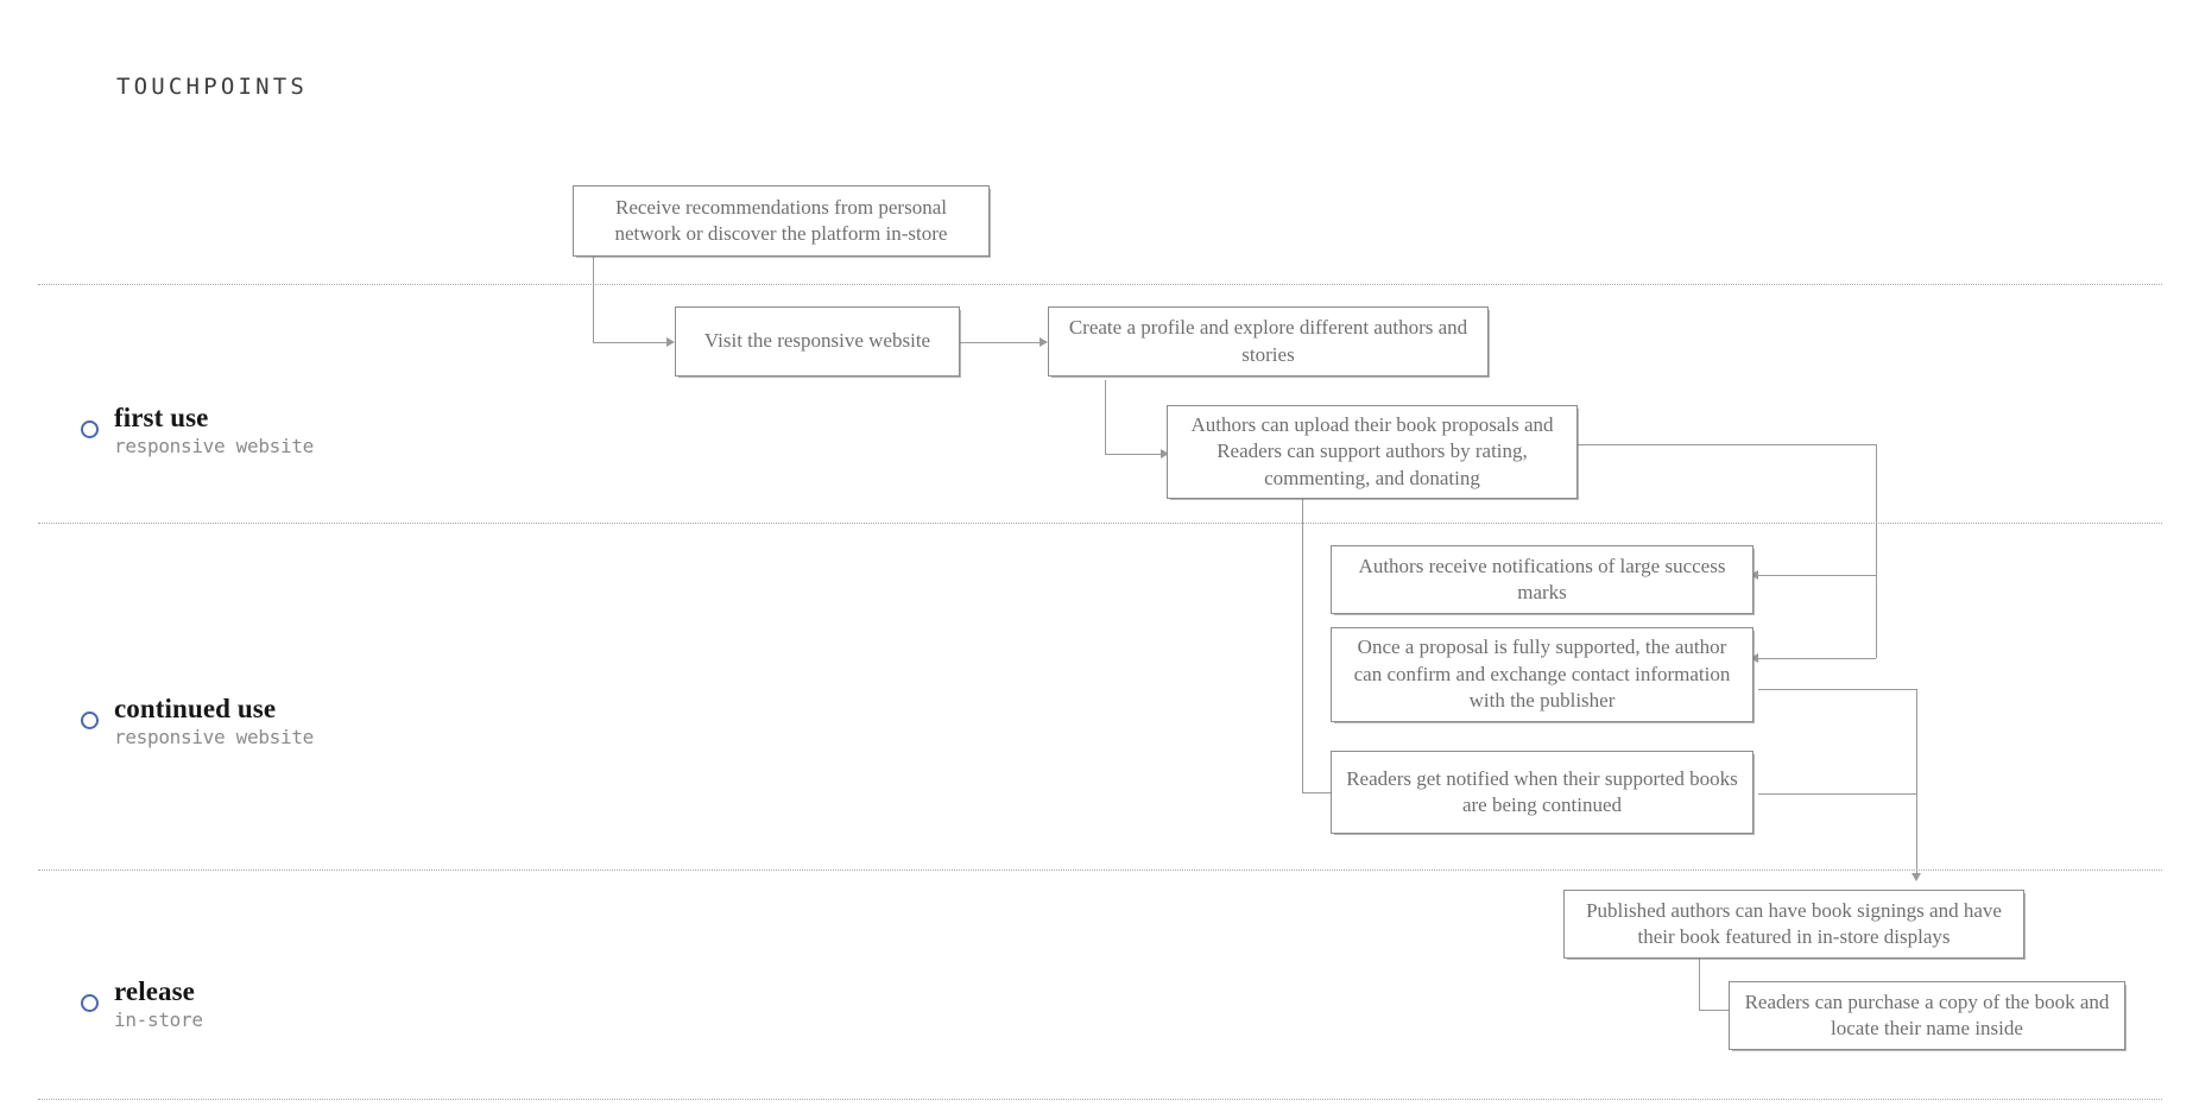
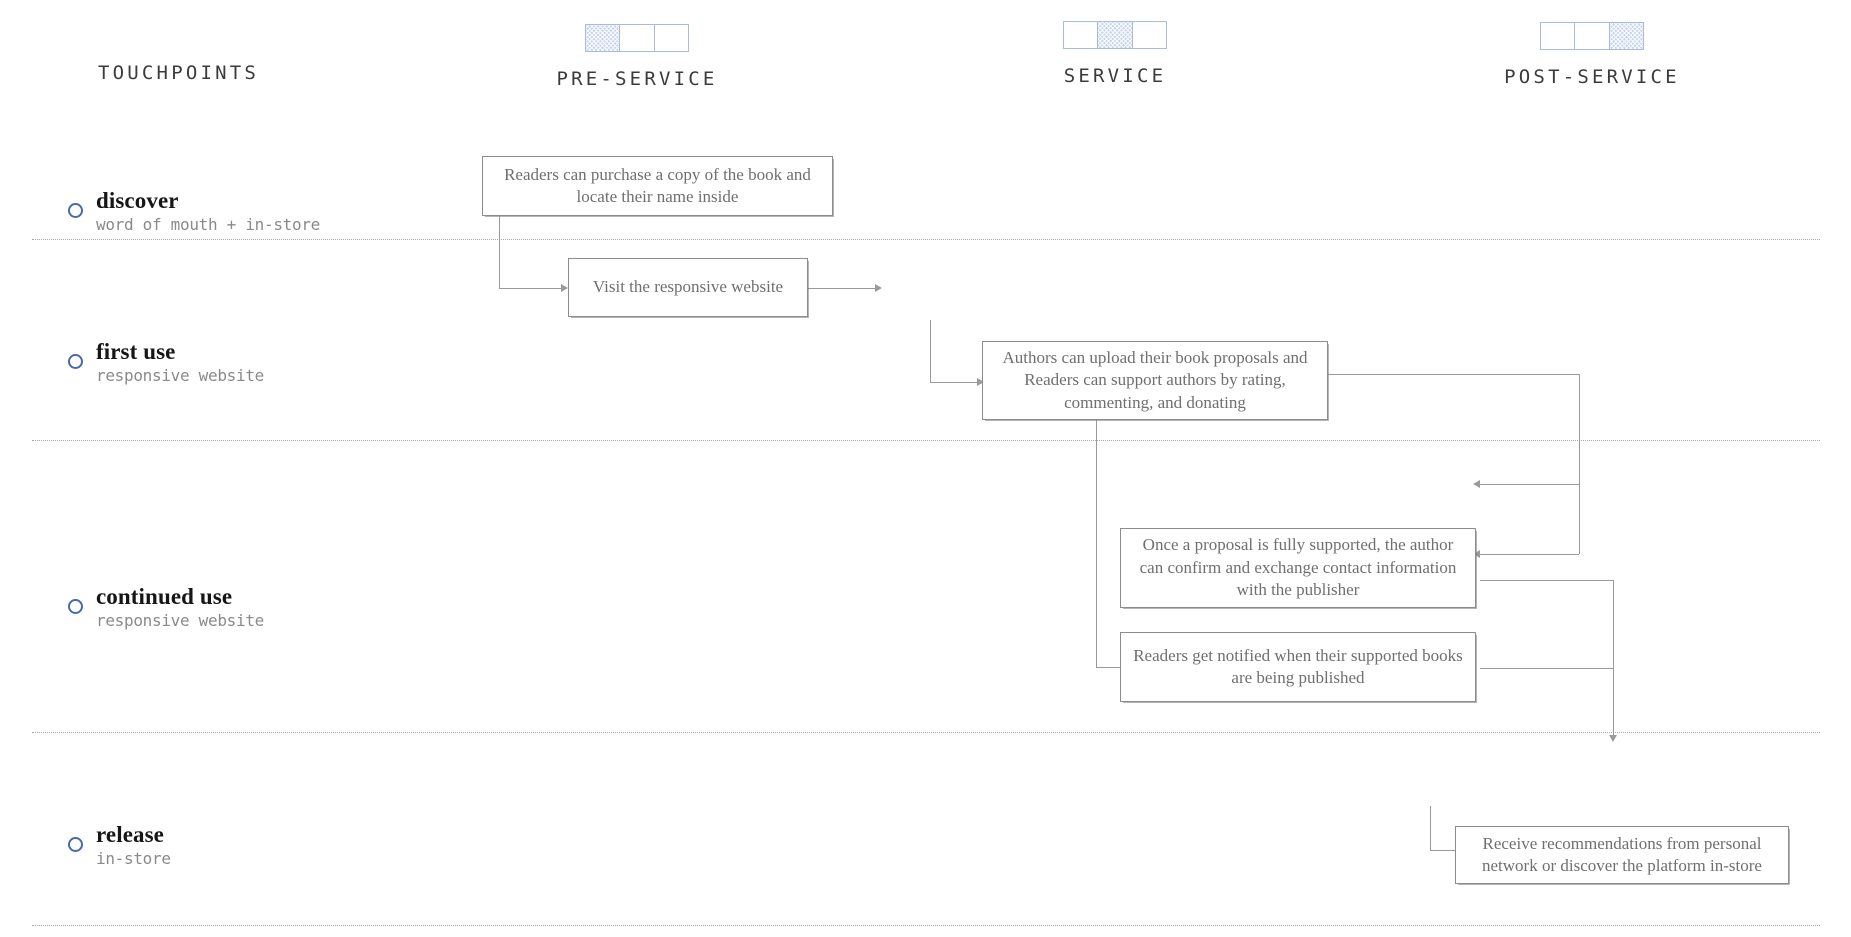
  TOUCHPOINTS
+ PRE-SERVICE
+ SERVICE
+ POST-SERVICE
+ discover
+ word of mouth + in-store
  first use
  responsive website
  continued use
  responsive website
  release
  in-store
- Receive recommendations from personal network or discover the platform in-store
+ Readers can purchase a copy of the book and locate their name inside
  Visit the responsive website
- Create a profile and explore different authors and stories
  Authors can upload their book proposals and Readers can support authors by rating, commenting, and donating
- Authors receive notifications of large success marks
  Once a proposal is fully supported, the author can confirm and exchange contact information with the publisher
- Readers get notified when their supported books are being continued
+ Readers get notified when their supported books are being published
- Published authors can have book signings and have their book featured in in-store displays
- Readers can purchase a copy of the book and locate their name inside
+ Receive recommendations from personal network or discover the platform in-store
